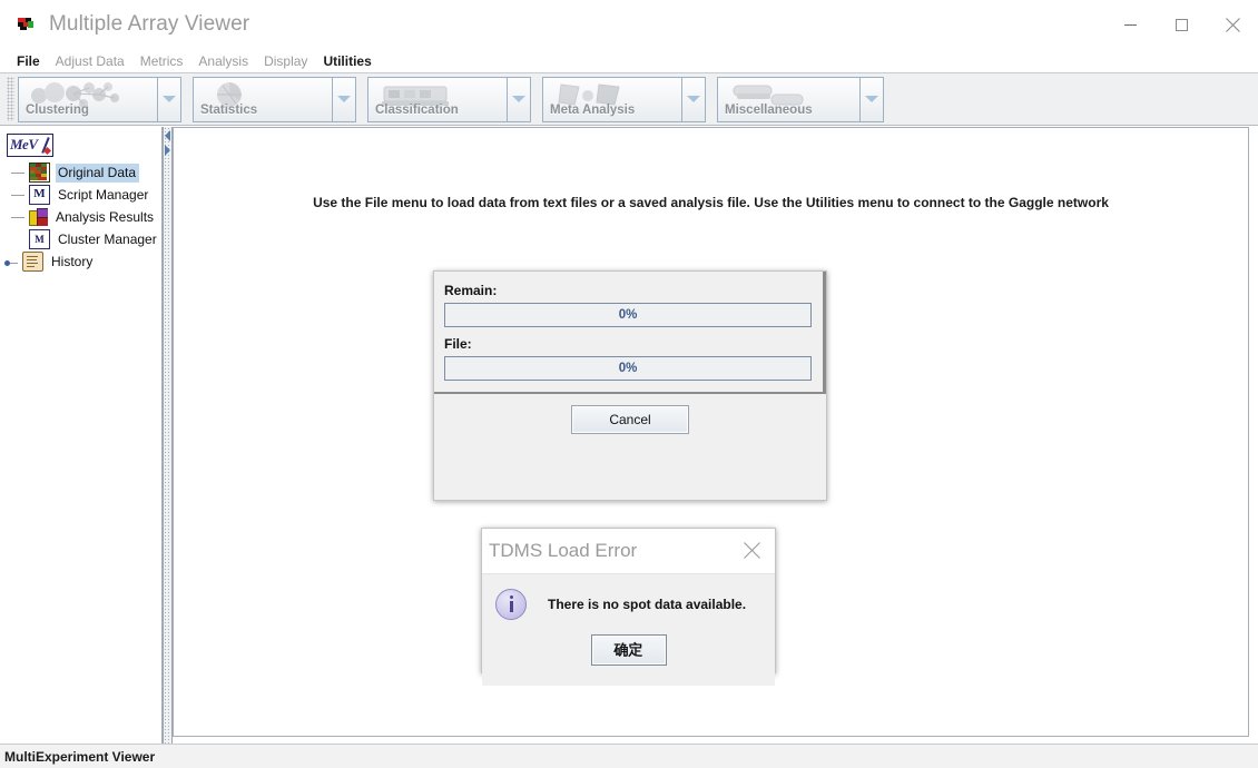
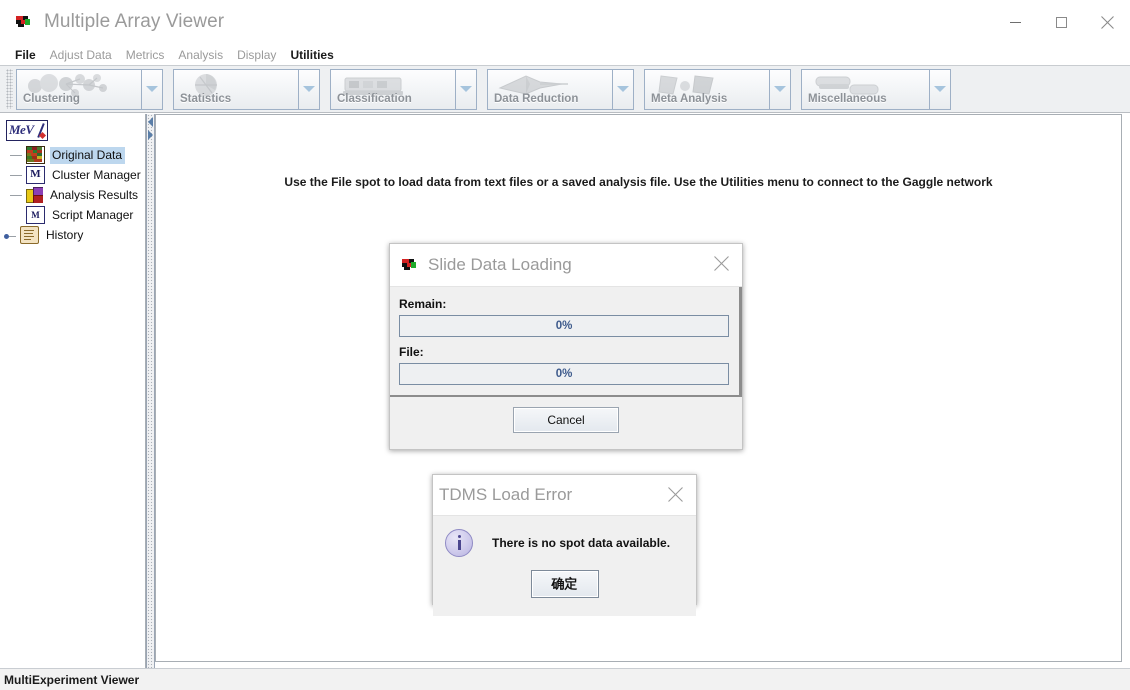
  Multiple Array Viewer
  File
  Adjust Data
  Metrics
  Analysis
  Display
  Utilities
  Clustering
  Statistics
  Classification
+ Data Reduction
  Meta Analysis
  Miscellaneous
  MeV
  Original Data
  M
- Script Manager
+ Cluster Manager
  Analysis Results
  M
- Cluster Manager
+ Script Manager
  History
- Use the File menu to load data from text files or a saved analysis file. Use the Utilities menu to connect to the Gaggle network
+ Use the File spot to load data from text files or a saved analysis file. Use the Utilities menu to connect to the Gaggle network
  MultiExperiment Viewer
+ Slide Data Loading
  Remain:
  0%
  File:
  0%
  Cancel
  TDMS Load Error
  There is no spot data available.
  确定
